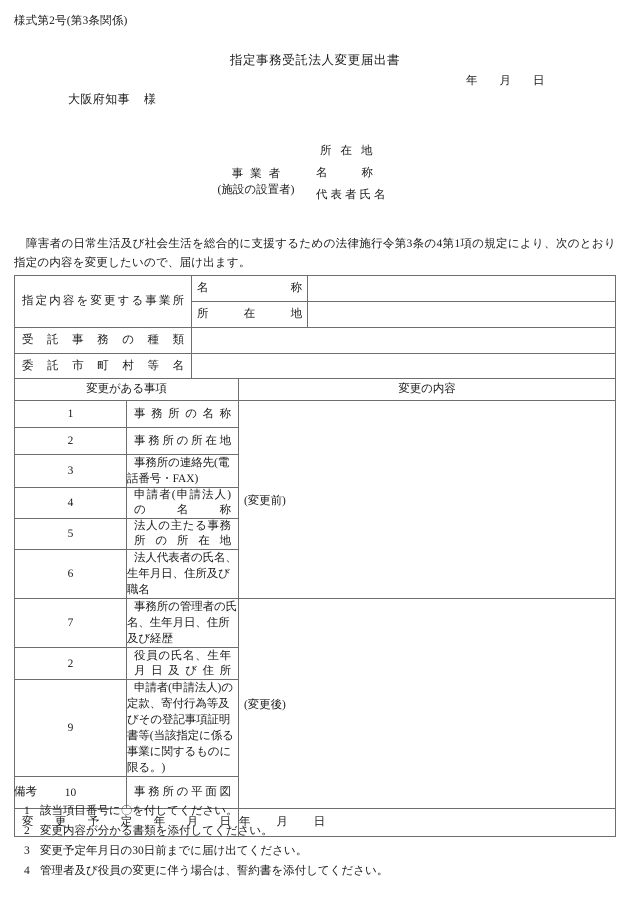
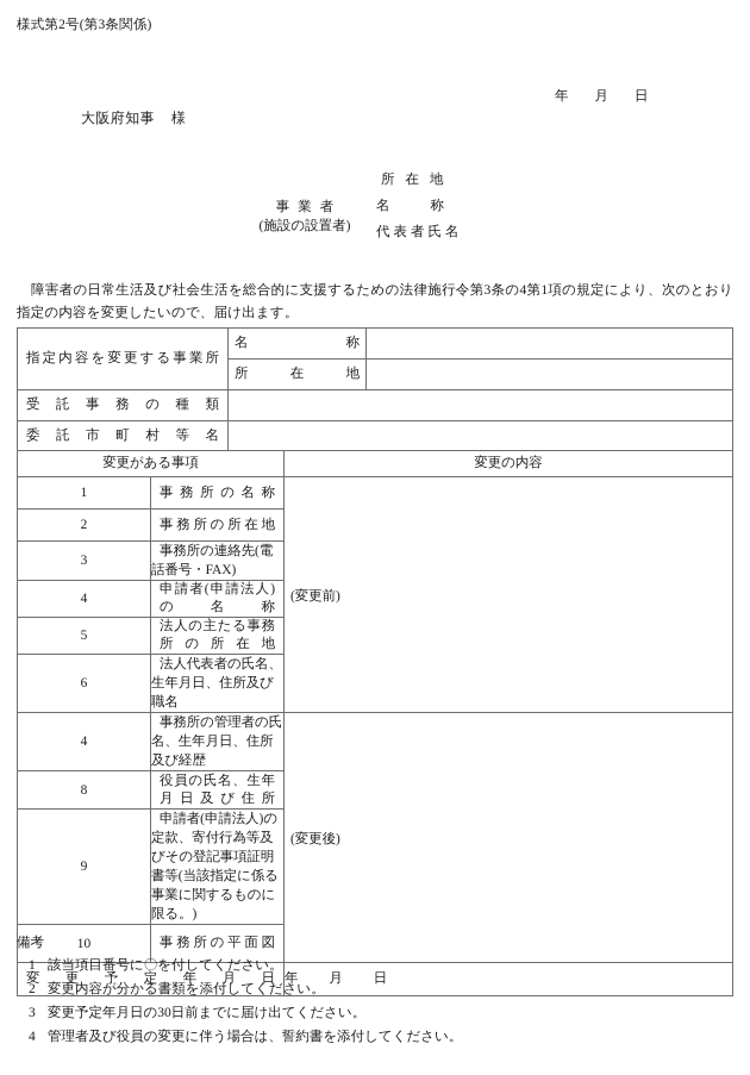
  様式第2号(第3条関係)
- 指定事務受託法人変更届出書
  年 月 日
  大阪府知事 様
  事業者
  (施設の設置者)
  所在地
  名 称
  代表者氏名
  障害者の日常生活及び社会生活を総合的に支援するための法律施行令第3条の4第1項の規定により、次のとおり指定の内容を変更したいので、届け出ます。
  指定内容を変更する事業所	名 称
  所 在 地
  受託事務の種類
  委託市町村等名
  変更がある事項	変更の内容
  1	事務所の名称	(変更前)
  2	事務所の所在地
  3	事務所の連絡先(電話番号・FAX)
  4	申請者(申請法人)の名称
  5	法人の主たる事務所の所在地
  6	法人代表者の氏名、生年月日、住所及び職名
- 7	事務所の管理者の氏名、生年月日、住所及び経歴	(変更後)
+ 4	事務所の管理者の氏名、生年月日、住所及び経歴	(変更後)
- 2	役員の氏名、生年月日及び住所
+ 8	役員の氏名、生年月日及び住所
  9	申請者(申請法人)の定款、寄付行為等及びその登記事項証明書等(当該指定に係る事業に関するものに限る。)
  10	事務所の平面図
  変更予定年月日	年 月 日
  備考
  1
  該当項目番号に〇を付してください。
  2
  変更内容が分かる書類を添付してください。
  3
  変更予定年月日の30日前までに届け出てください。
  4
  管理者及び役員の変更に伴う場合は、誓約書を添付してください。
